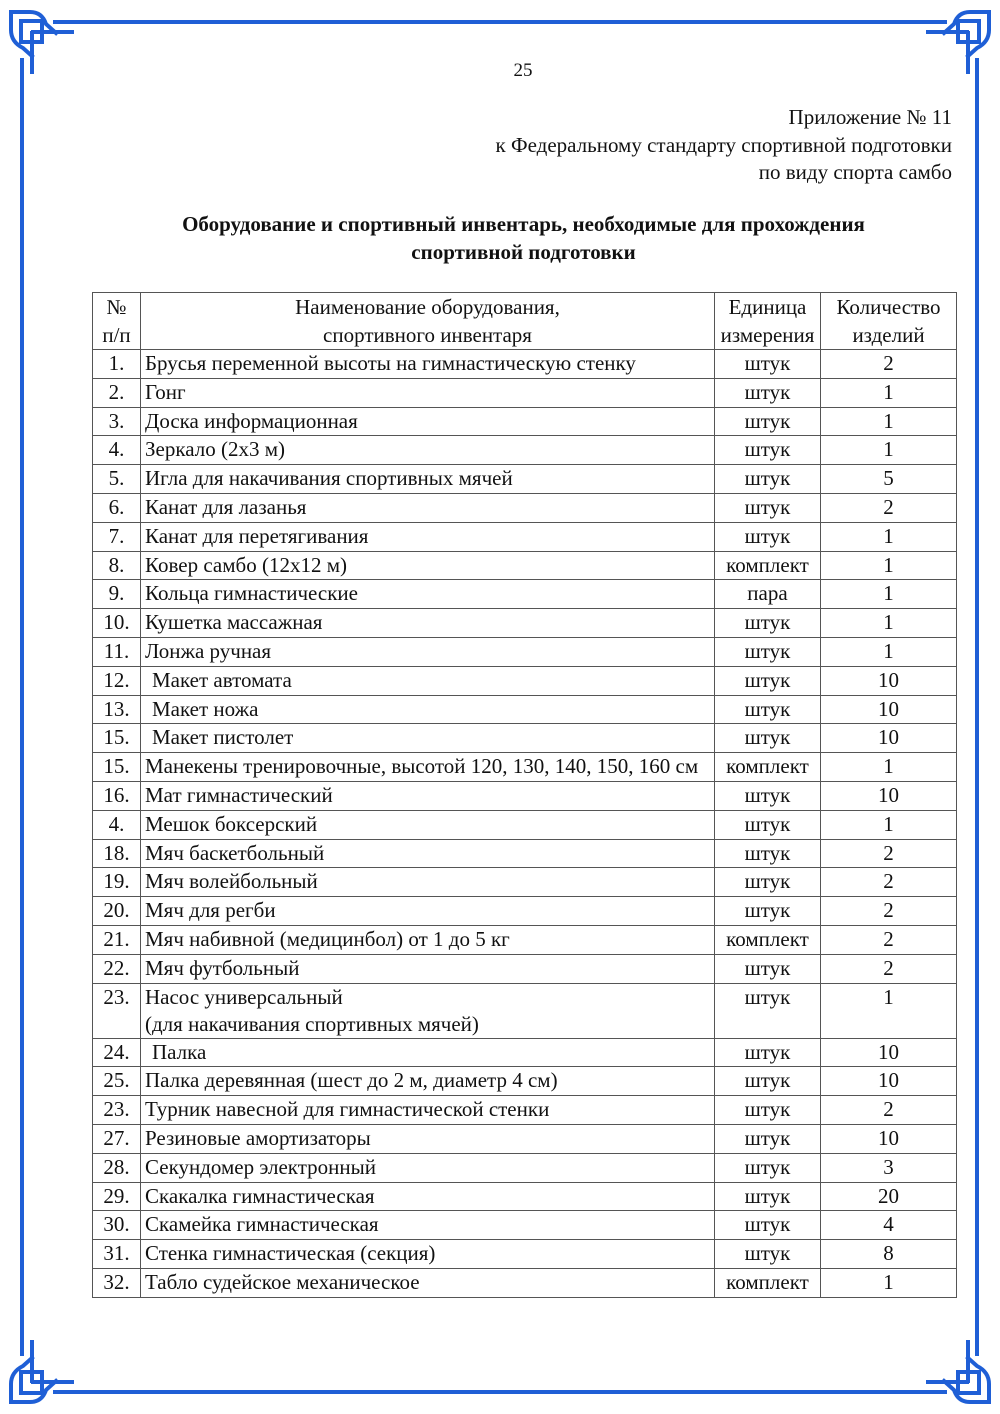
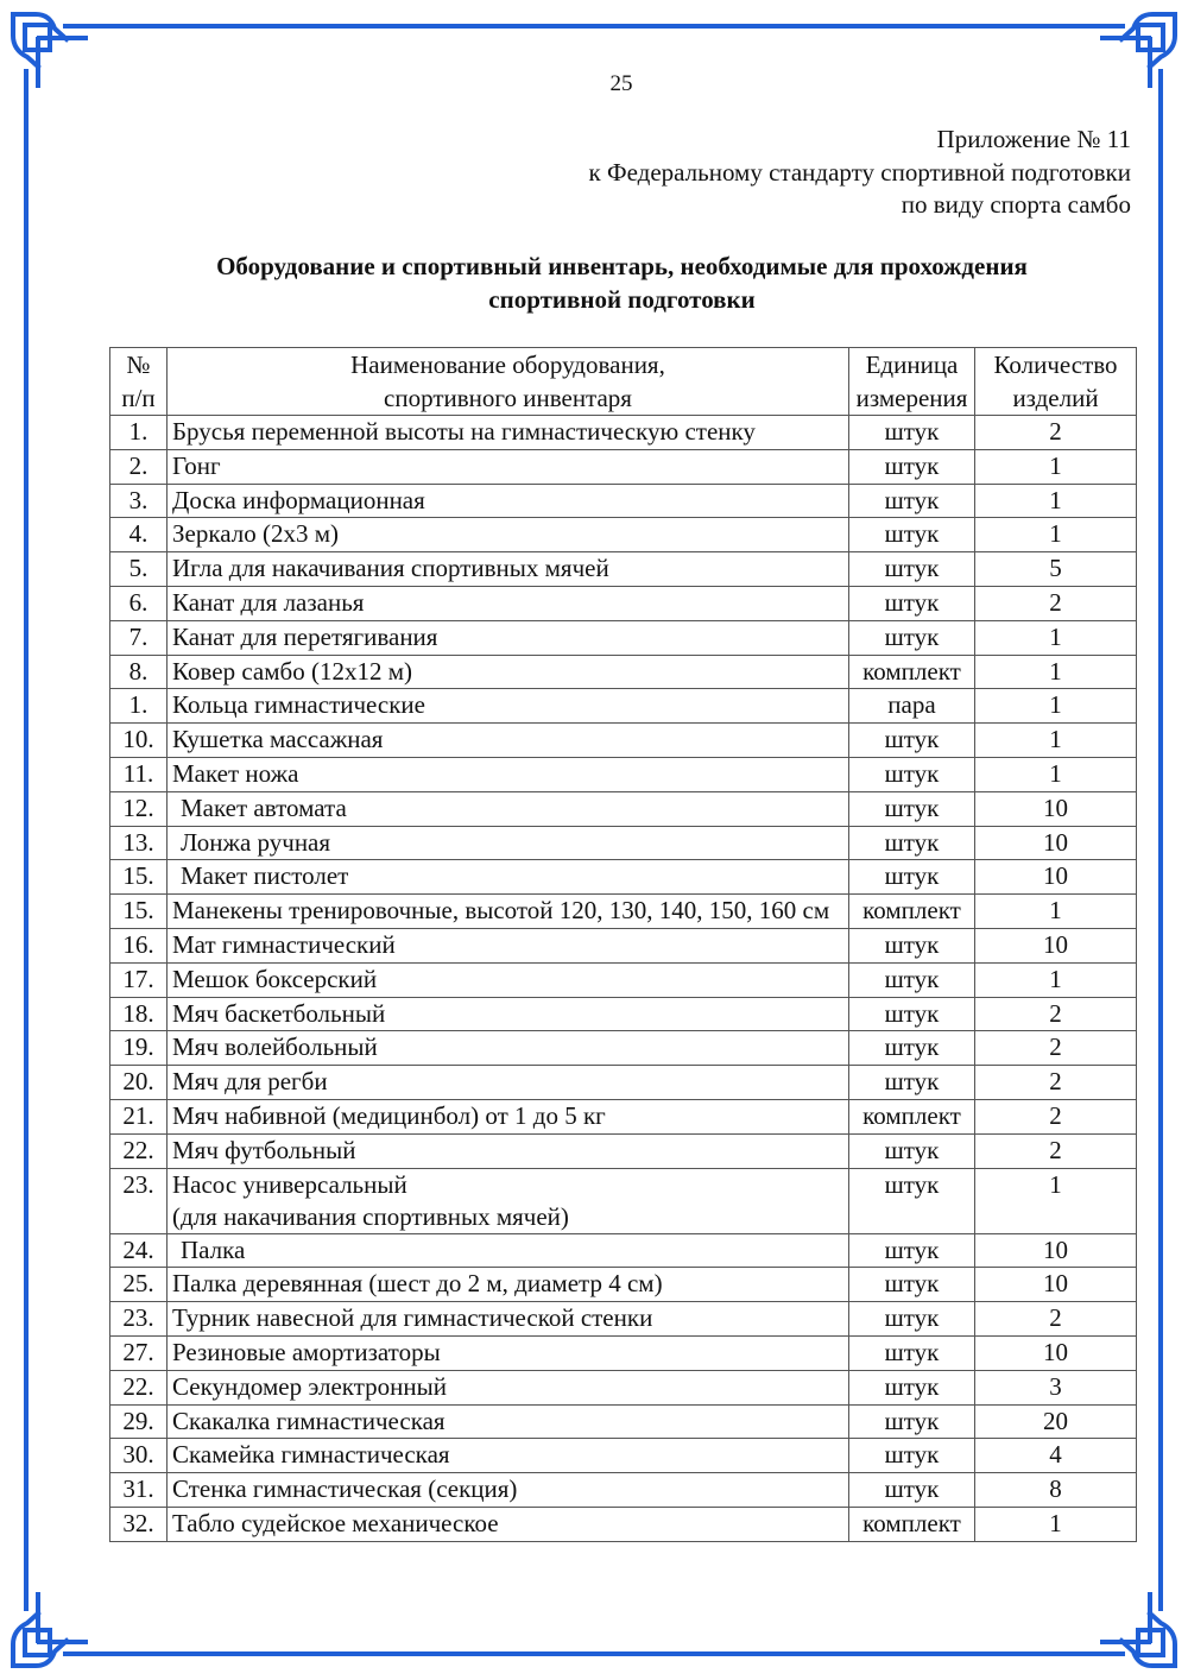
  25
  Приложение № 11
  к Федеральному стандарту спортивной подготовки
  по виду спорта самбо
  Оборудование и спортивный инвентарь, необходимые для прохождения
  спортивной подготовки
  № п/п	Наименование оборудования, спортивного инвентаря	Единица измерения	Количество изделий
  1.	Брусья переменной высоты на гимнастическую стенку	штук	2
  2.	Гонг	штук	1
  3.	Доска информационная	штук	1
  4.	Зеркало (2х3 м)	штук	1
  5.	Игла для накачивания спортивных мячей	штук	5
  6.	Канат для лазанья	штук	2
  7.	Канат для перетягивания	штук	1
  8.	Ковер самбо (12х12 м)	комплект	1
- 9.	Кольца гимнастические	пара	1
+ 1.	Кольца гимнастические	пара	1
  10.	Кушетка массажная	штук	1
- 11.	Лонжа ручная	штук	1
+ 11.	Макет ножа	штук	1
  12.	Макет автомата	штук	10
- 13.	Макет ножа	штук	10
+ 13.	Лонжа ручная	штук	10
  15.	Макет пистолет	штук	10
  15.	Манекены тренировочные, высотой 120, 130, 140, 150, 160 см	комплект	1
  16.	Мат гимнастический	штук	10
- 4.	Мешок боксерский	штук	1
+ 17.	Мешок боксерский	штук	1
  18.	Мяч баскетбольный	штук	2
  19.	Мяч волейбольный	штук	2
  20.	Мяч для регби	штук	2
  21.	Мяч набивной (медицинбол) от 1 до 5 кг	комплект	2
  22.	Мяч футбольный	штук	2
  23.	Насос универсальный(для накачивания спортивных мячей)	штук	1
  24.	Палка	штук	10
  25.	Палка деревянная (шест до 2 м, диаметр 4 см)	штук	10
  23.	Турник навесной для гимнастической стенки	штук	2
  27.	Резиновые амортизаторы	штук	10
- 28.	Секундомер электронный	штук	3
+ 22.	Секундомер электронный	штук	3
  29.	Скакалка гимнастическая	штук	20
  30.	Скамейка гимнастическая	штук	4
  31.	Стенка гимнастическая (секция)	штук	8
  32.	Табло судейское механическое	комплект	1
